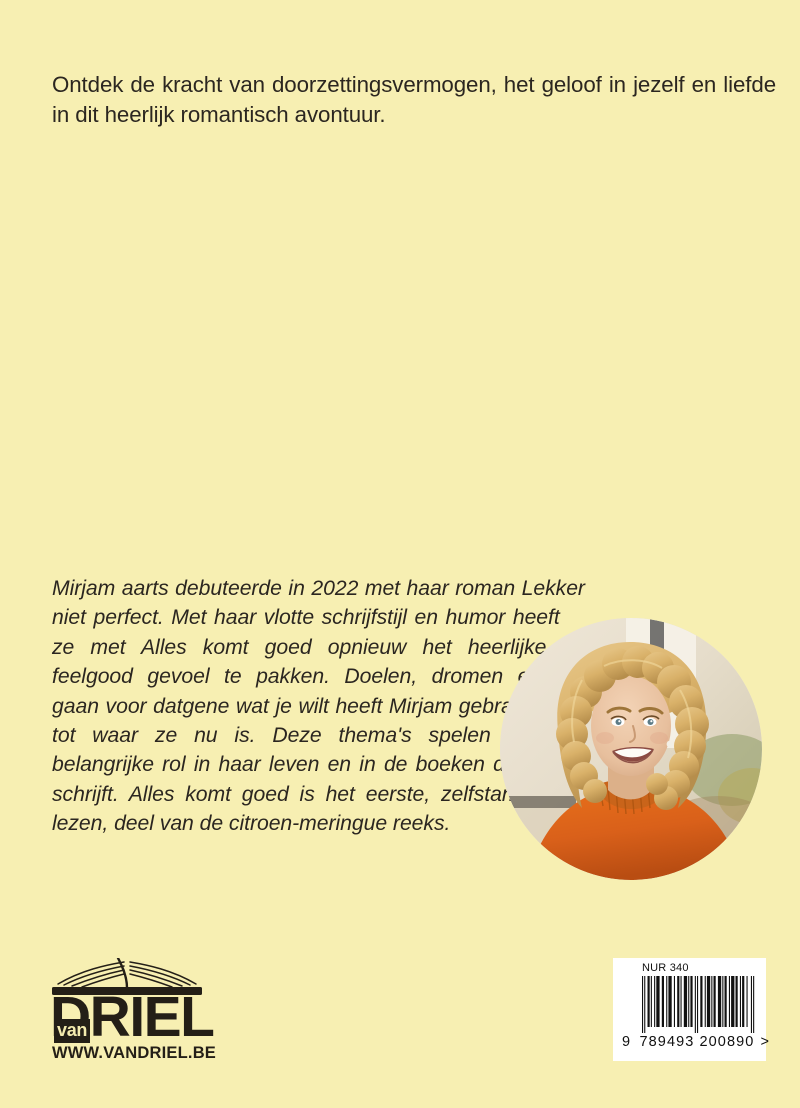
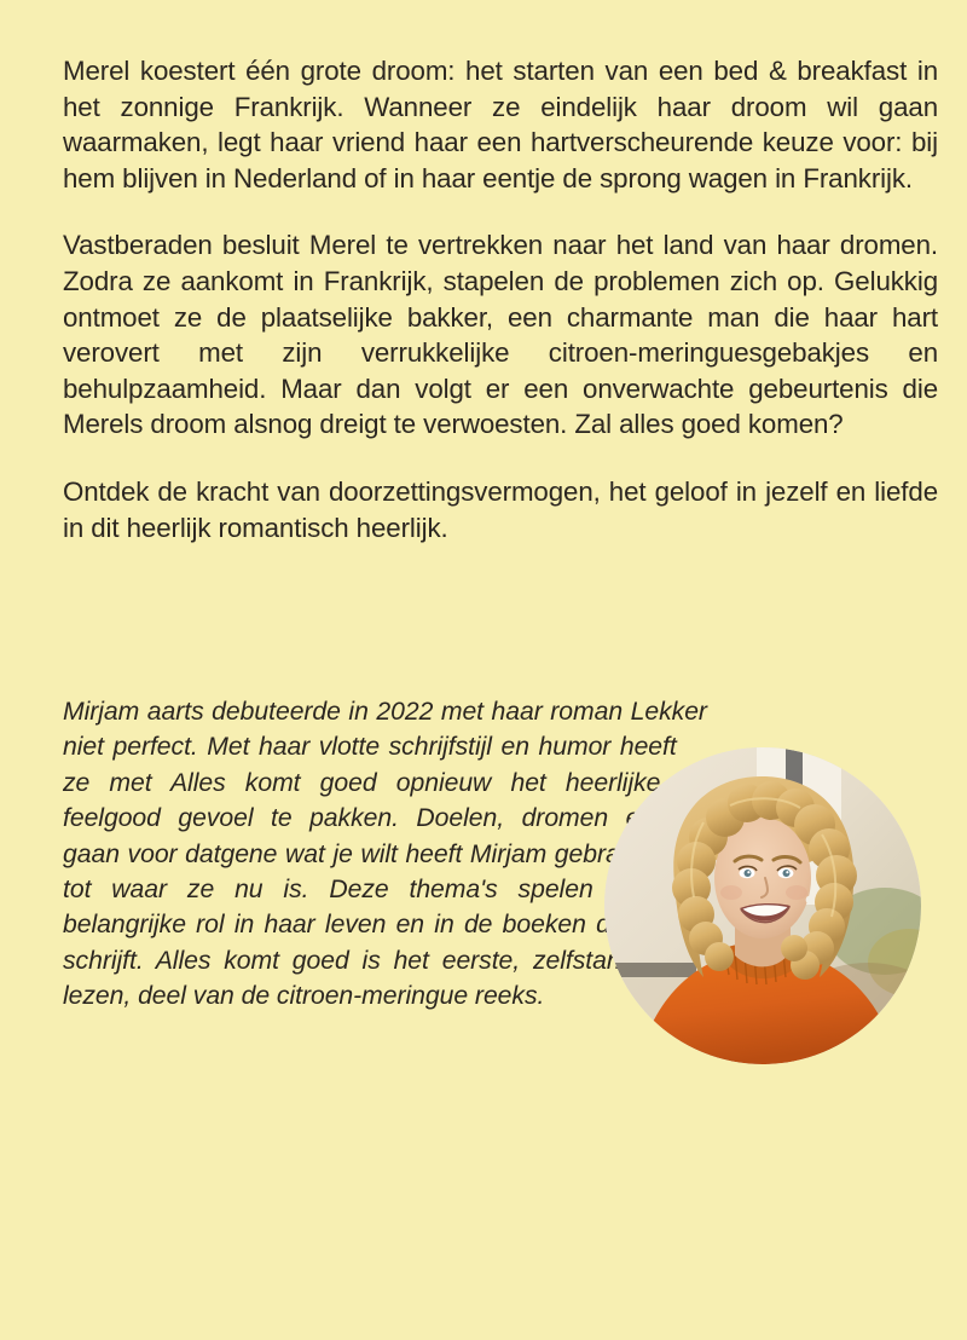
+ Merel koestert één grote droom: het starten van een bed & breakfast in het zonnige Frankrijk. Wanneer ze eindelijk haar droom wil gaan waarmaken, legt haar vriend haar een hartverscheurende keuze voor: bij hem blijven in Nederland of in haar eentje de sprong wagen in Frankrijk.
+ Vastberaden besluit Merel te vertrekken naar het land van haar dromen. Zodra ze aankomt in Frankrijk, stapelen de problemen zich op. Gelukkig ontmoet ze de plaatselijke bakker, een charmante man die haar hart verovert met zijn verrukkelijke citroen-meringuesgebakjes en behulpzaamheid. Maar dan volgt er een onverwachte gebeurtenis die Merels droom alsnog dreigt te verwoesten. Zal alles goed komen?
- Ontdek de kracht van doorzettingsvermogen, het geloof in jezelf en liefde in dit heerlijk romantisch avontuur.
+ Ontdek de kracht van doorzettingsvermogen, het geloof in jezelf en liefde in dit heerlijk romantisch heerlijk.
  Mirjam aarts debuteerde in 2022 met haar roman Lekker niet perfect. Met haar vlotte schrijfstijl en humor heeft ze met Alles komt goed opnieuw het heerlijke feelgood gevoel te pakken. Doelen, dromen gaan voor datgene wat je wilt heeft Mirjam gebr tot waar ze nu is. Deze thema's spelen belangrijke rol in haar leven en in de boeken d schrijft. Alles komt goed is het eerste, zelfsta lezen, deel van de citroen-meringue reeks.
- DRIEL
- van
- WWW.VANDRIEL.BE
- NUR 340
- 9
- 789493
- 200890
- >
